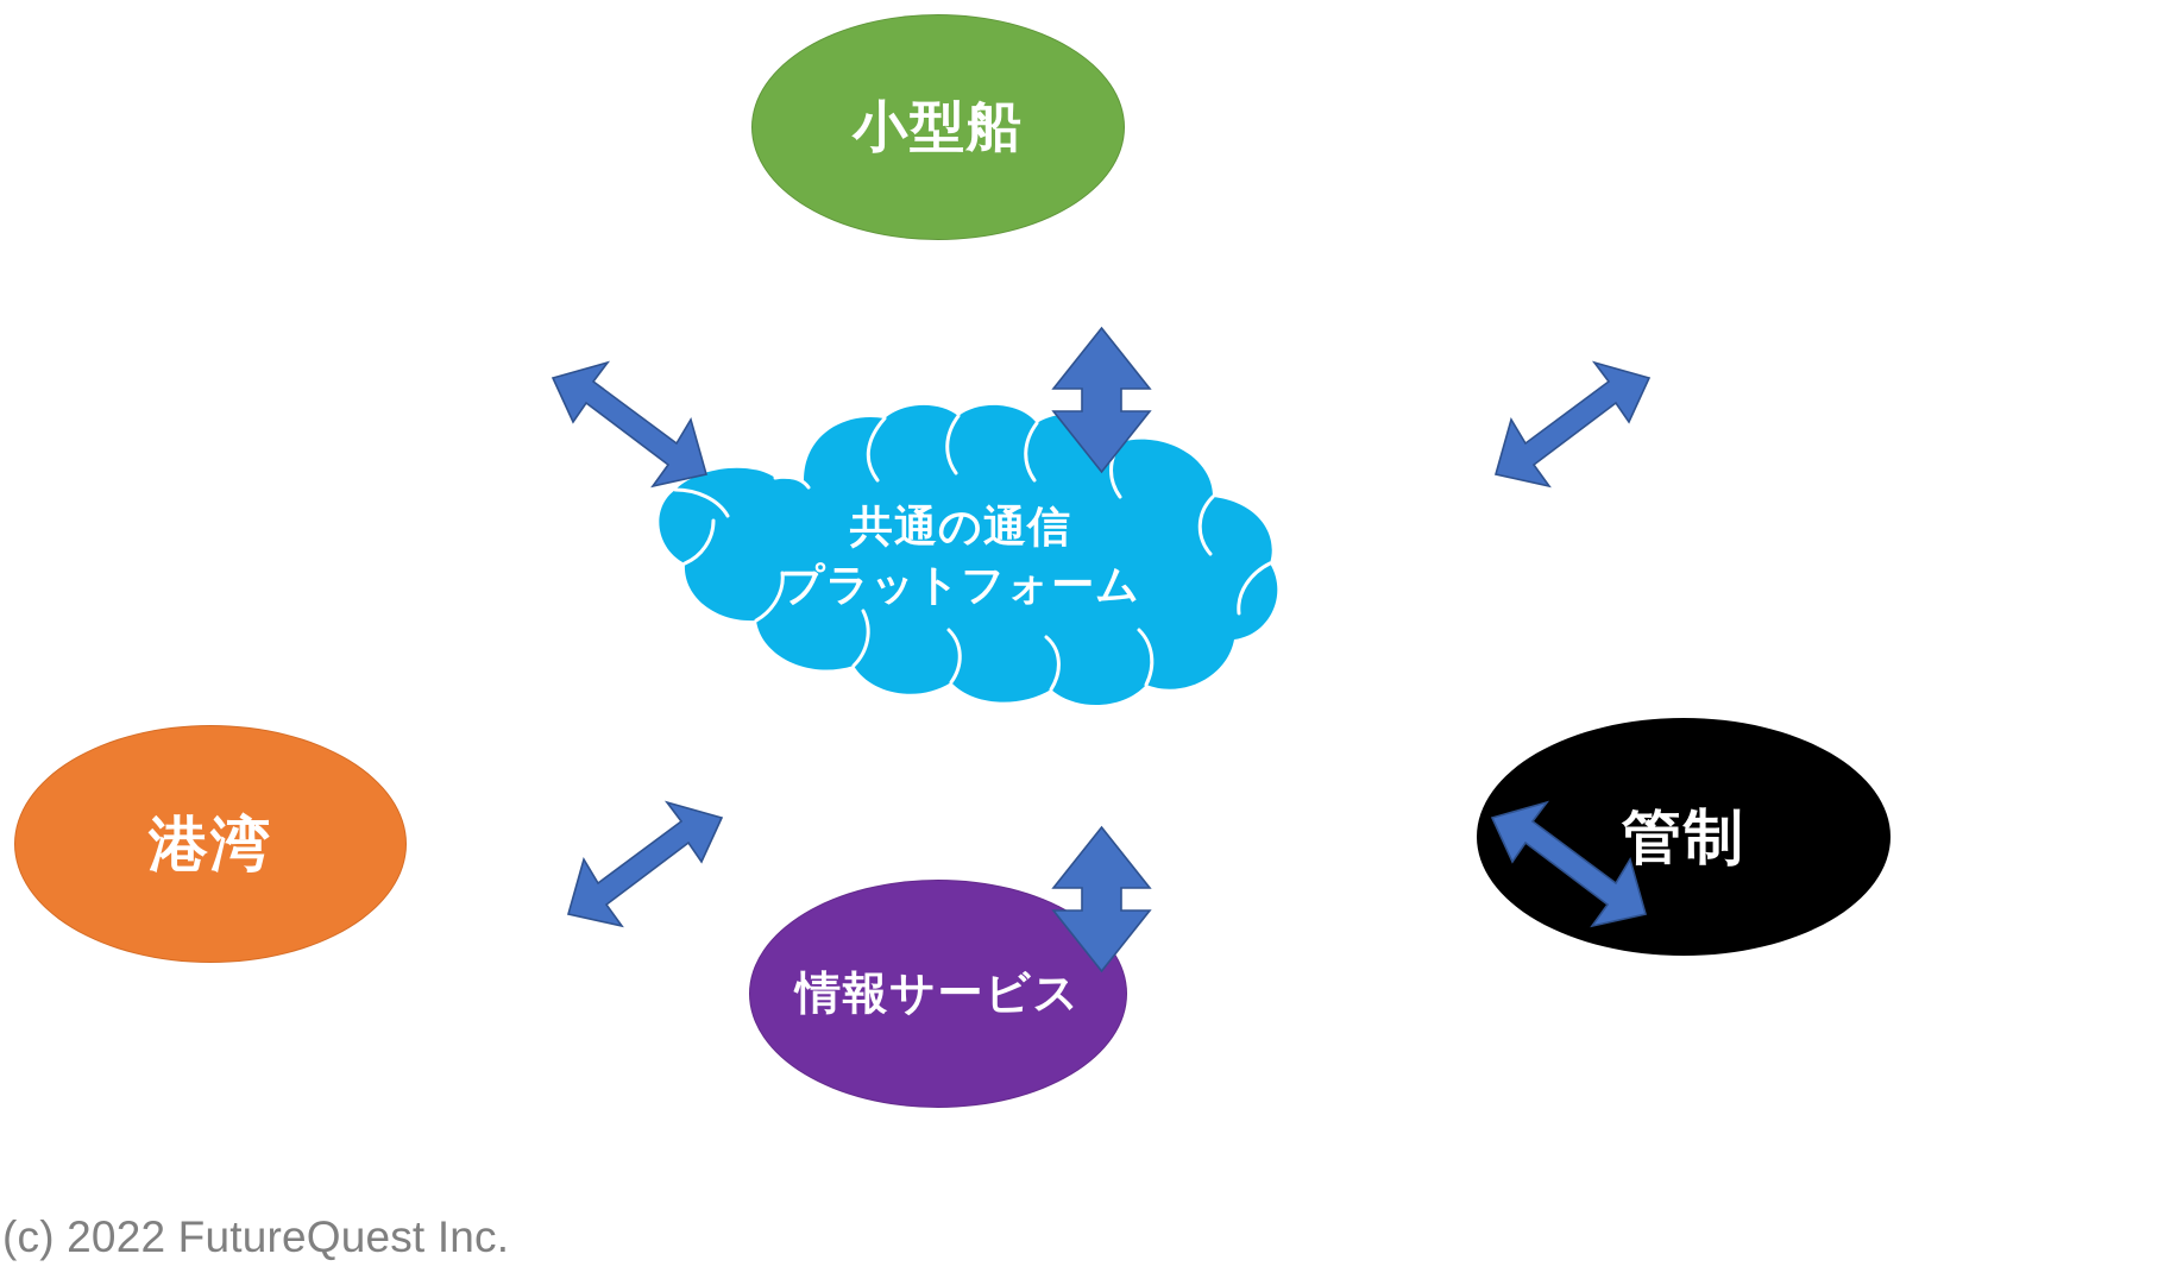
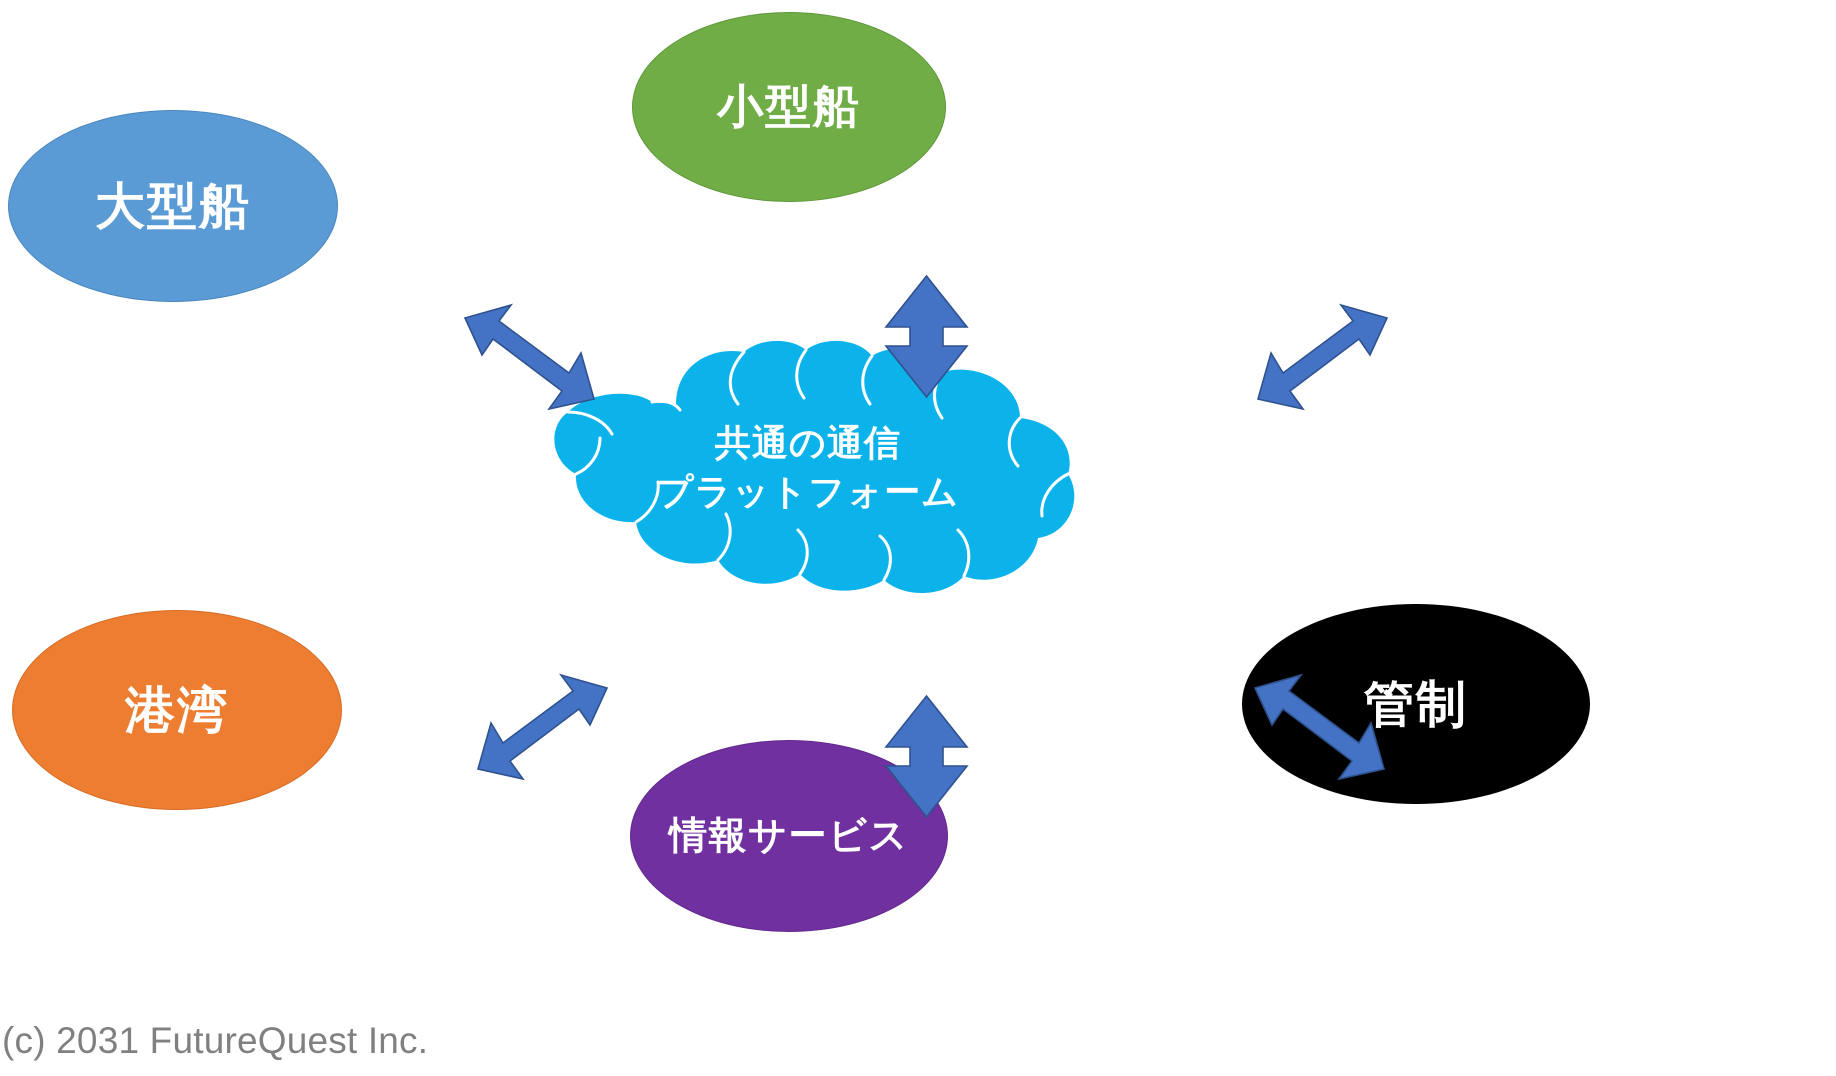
+ 大型船
  小型船
  港湾
  管制
  情報サービス
  共通の通信
  プラットフォーム
- (c) 2022 FutureQuest Inc.
+ (c) 2031 FutureQuest Inc.
